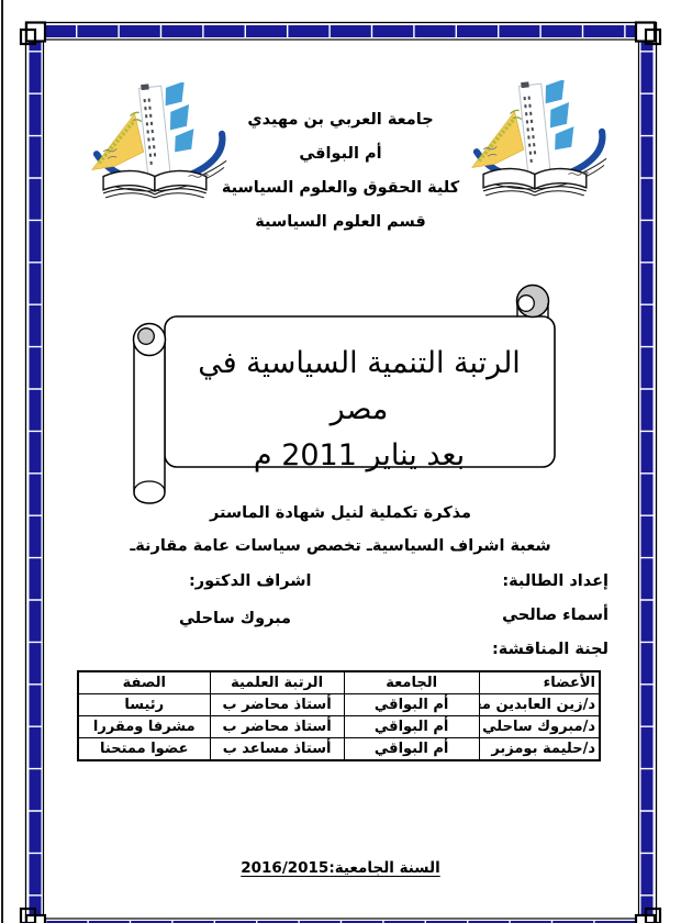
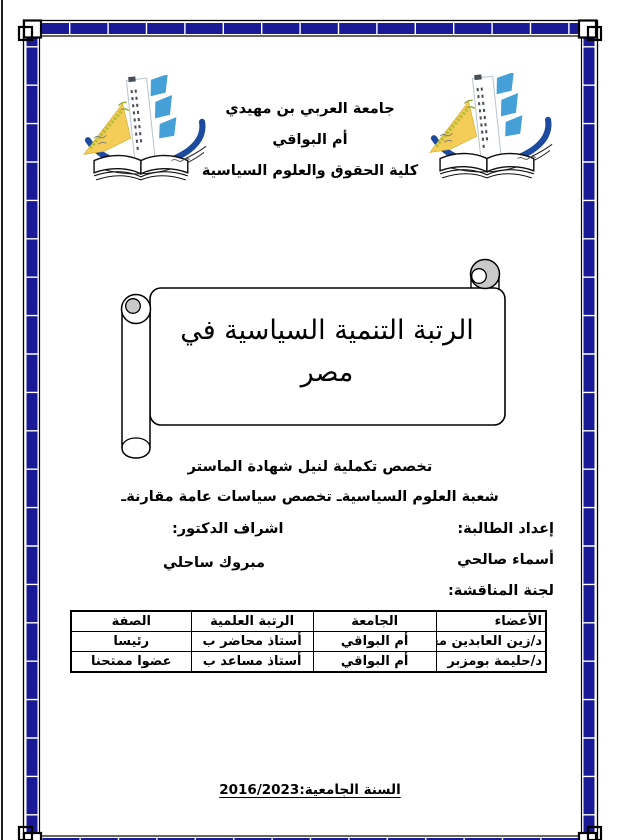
  جامعة العربي بن مهيدي
  أم البواقي
  كلية الحقوق والعلوم السياسية
- قسم العلوم السياسية
  الرتبة التنمية السياسية في مصر
- بعد يناير 2011 م
- مذكرة تكملية لنيل شهادة الماستر
+ تخصص تكملية لنيل شهادة الماستر
- شعبة اشراف السياسيةـ تخصص سياسات عامة مقارنةـ
+ شعبة العلوم السياسيةـ تخصص سياسات عامة مقارنةـ
  إعداد الطالبة:
  اشراف الدكتور:
  أسماء صالحي
  مبروك ساحلي
  لجنة المناقشة:
  الأعضاء	الجامعة	الرتبة العلمية	الصفة
  د/زين العابدين مع	أم البواقي	أستاذ محاضر ب	رئيسا
- د/مبروك ساحلي	أم البواقي	أستاذ محاضر ب	مشرفا ومقررا
  د/حليمة بومزبر	أم البواقي	أستاذ مساعد ب	عضوا ممتحنا
- السنة الجامعية:2016/2015
+ السنة الجامعية:2016/2023
